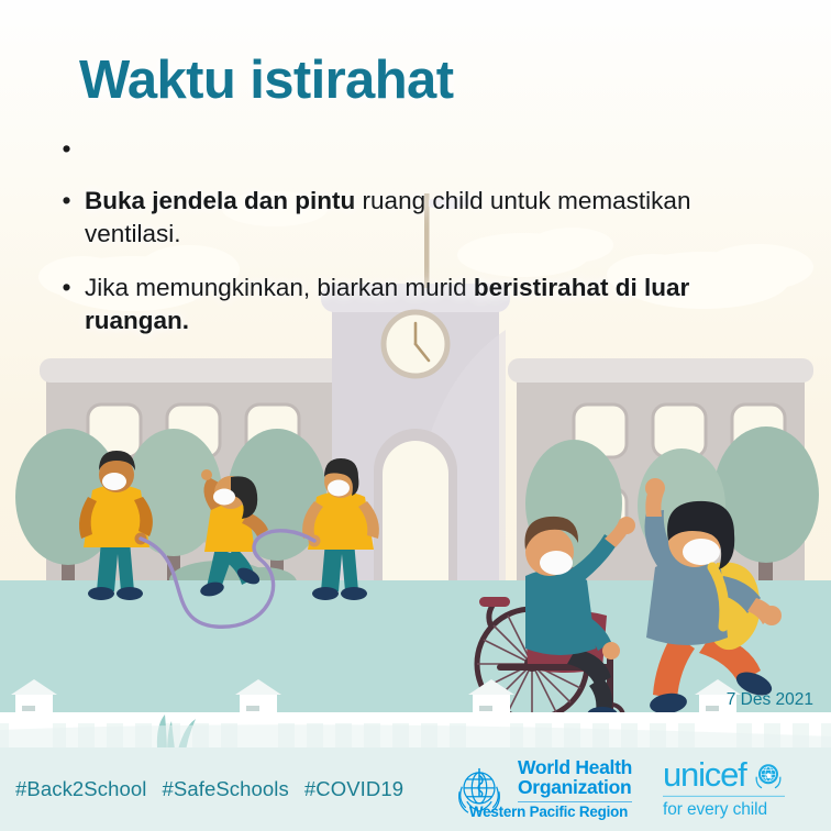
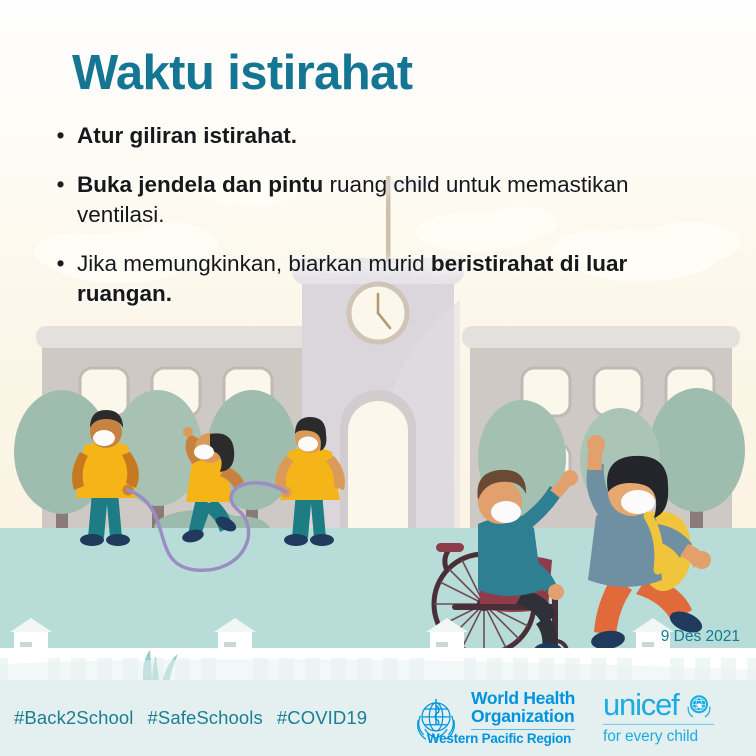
  Waktu istirahat
  •
+ Atur giliran istirahat.
  •
  Buka jendela dan pintu ruang child untuk memastikan ventilasi.
  •
  Jika memungkinkan, biarkan murid beristirahat di luar ruangan.
- 7 Des 2021
+ 9 Des 2021
  #Back2School #SafeSchools #COVID19
  World Health
  Organization
  Western Pacific Region
  unicef
  for every child
